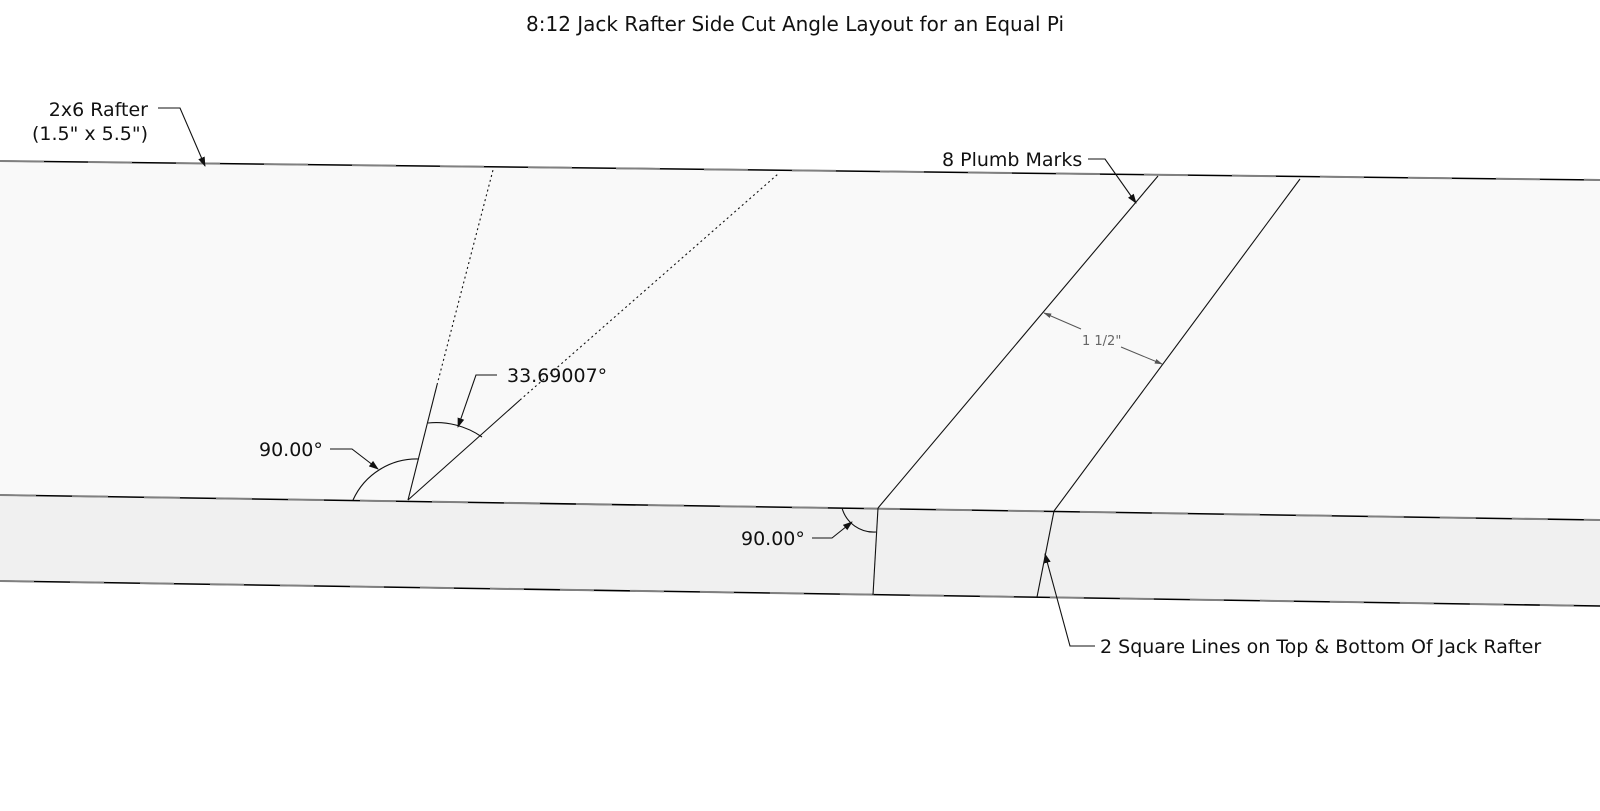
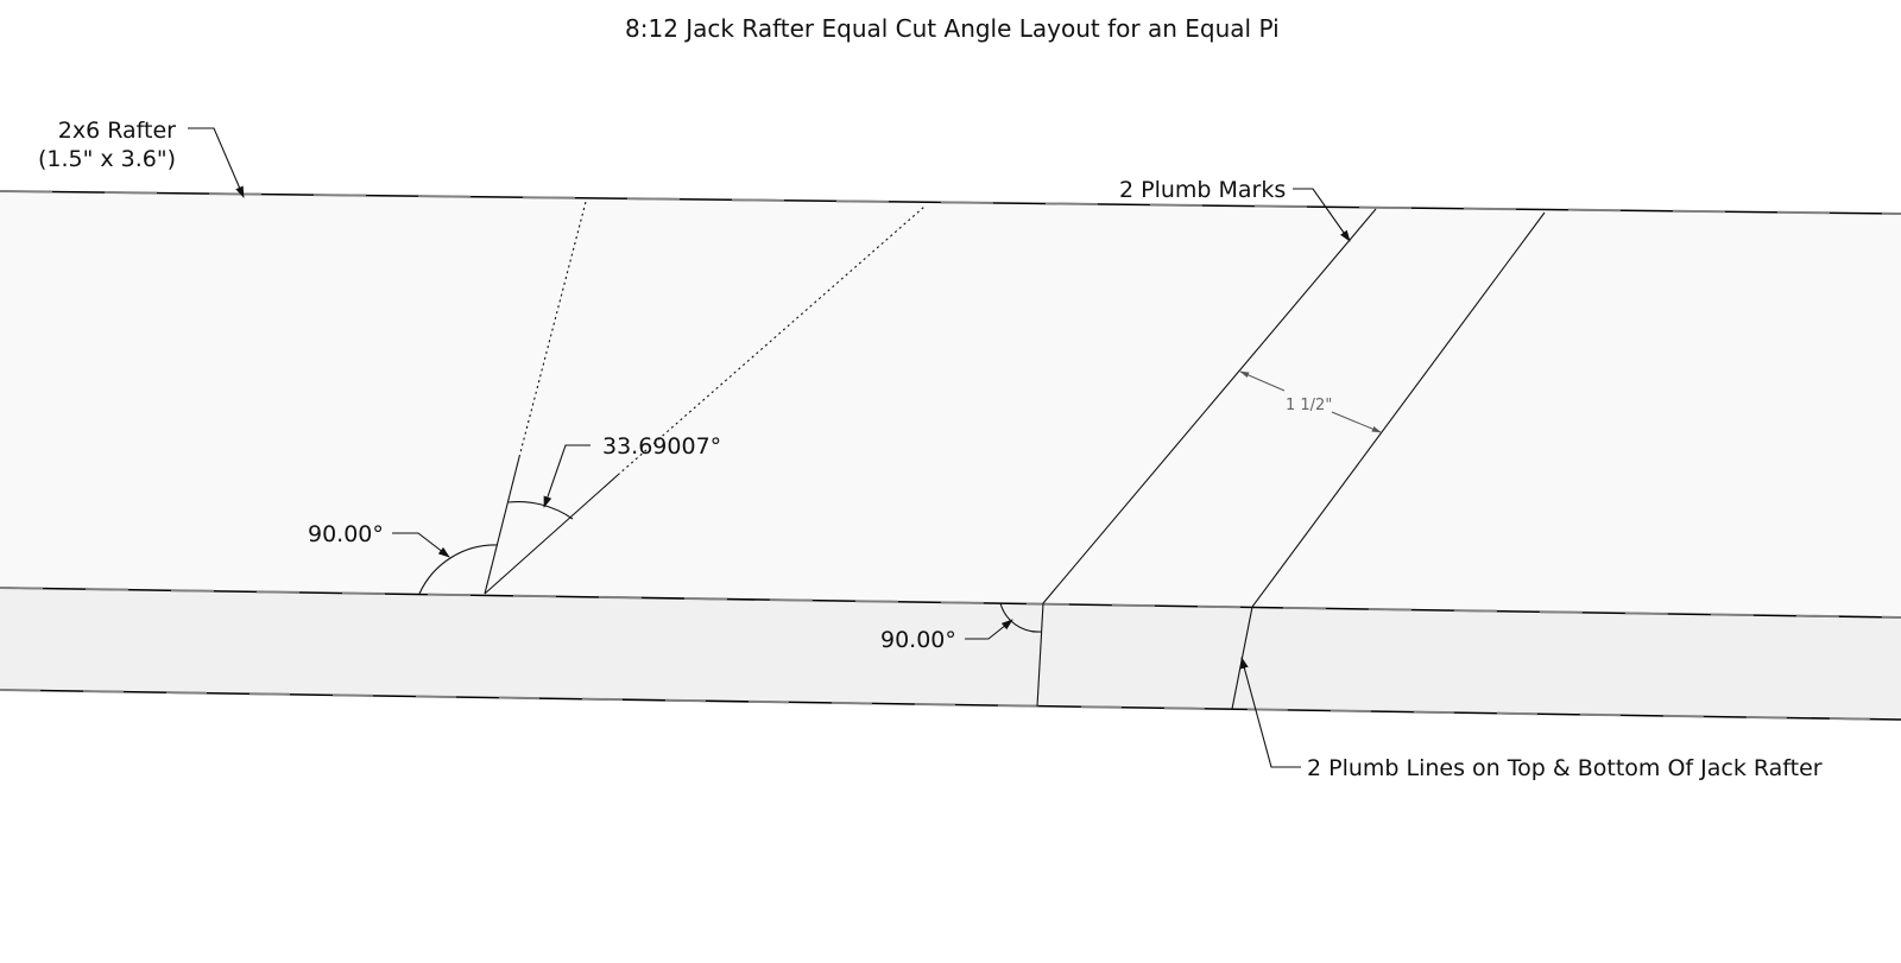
- 8:12 Jack Rafter Side Cut Angle Layout for an Equal Pi
+ 8:12 Jack Rafter Equal Cut Angle Layout for an Equal Pi
  2x6 Rafter
- (1.5" x 5.5")
+ (1.5" x 3.6")
- 8 Plumb Marks
+ 2 Plumb Marks
  33.69007°
  90.00°
  90.00°
  1 1/2"
- 2 Square Lines on Top & Bottom Of Jack Rafter
+ 2 Plumb Lines on Top & Bottom Of Jack Rafter
